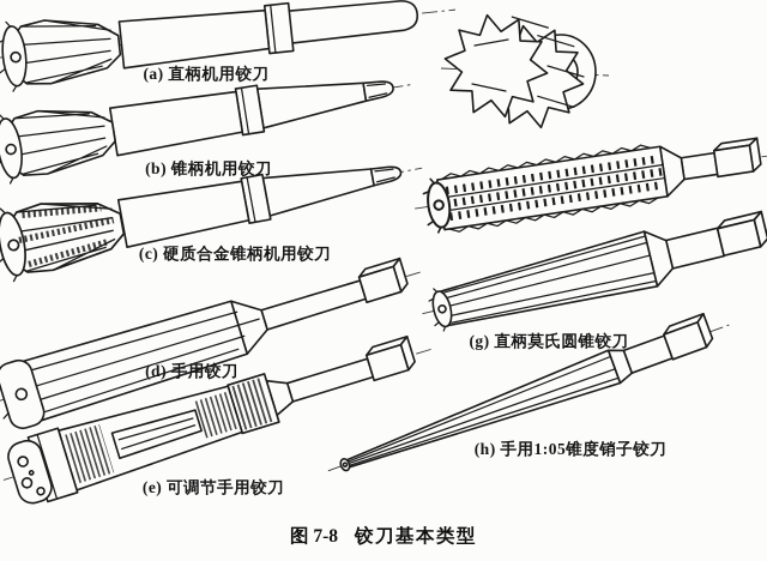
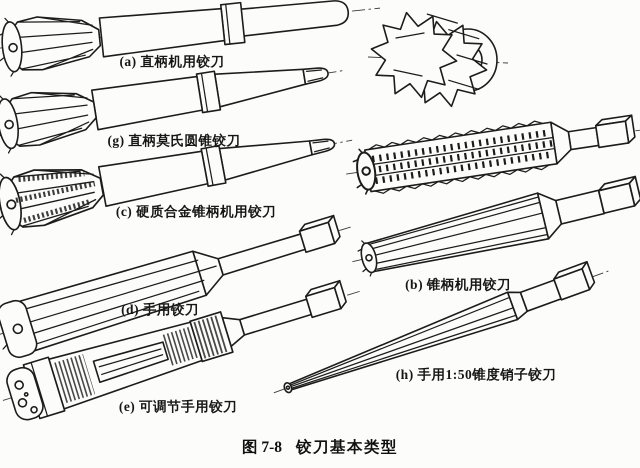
  (a) 直柄机用铰刀
- (b) 锥柄机用铰刀
+ (g) 直柄莫氏圆锥铰刀
  (c) 硬质合金锥柄机用铰刀
  (d) 手用铰刀
  (e) 可调节手用铰刀
- (g) 直柄莫氏圆锥铰刀
+ (b) 锥柄机用铰刀
- (h) 手用1:05锥度销子铰刀
+ (h) 手用1:50锥度销子铰刀
  图 7-8 铰刀基本类型
